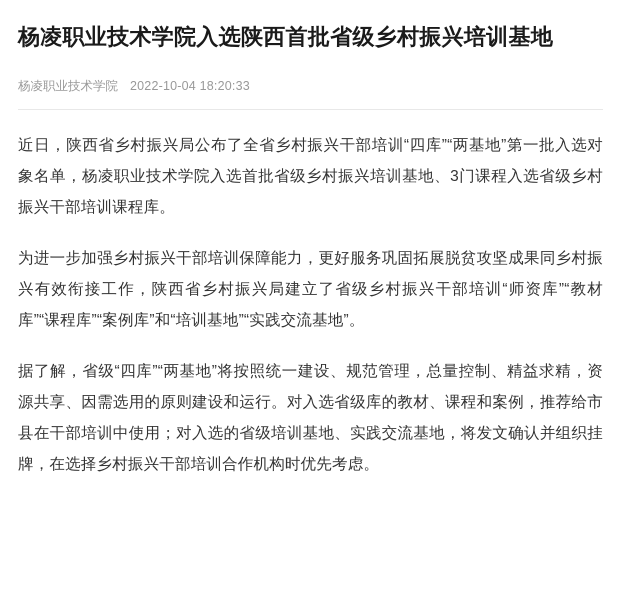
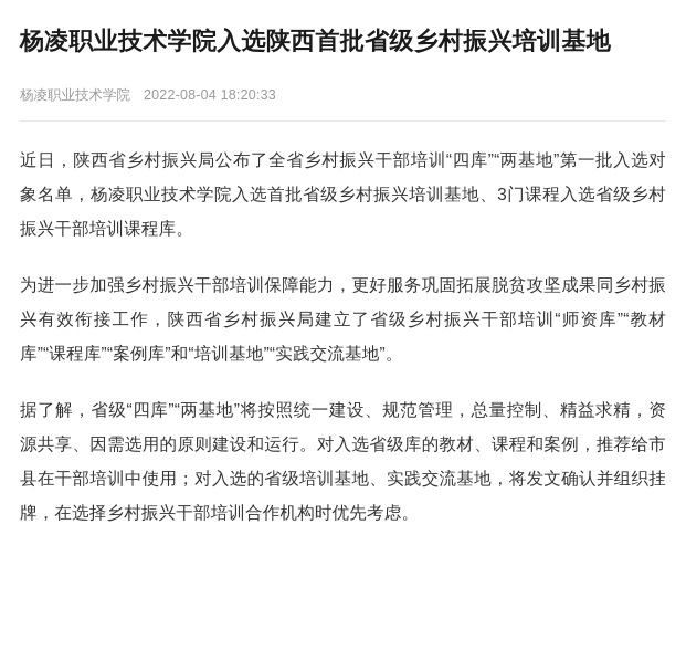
  杨凌职业技术学院入选陕西首批省级乡村振兴培训基地
  杨凌职业技术学院
- 2022-10-04 18:20:33
+ 2022-08-04 18:20:33
  近日，陕西省乡村振兴局公布了全省乡村振兴干部培训“四库”“两基地”第一批入选对象名单，杨凌职业技术学院入选首批省级乡村振兴培训基地、3门课程入选省级乡村振兴干部培训课程库。
  为进一步加强乡村振兴干部培训保障能力，更好服务巩固拓展脱贫攻坚成果同乡村振兴有效衔接工作，陕西省乡村振兴局建立了省级乡村振兴干部培训“师资库”“教材库”“课程库”“案例库”和“培训基地”“实践交流基地”。
  据了解，省级“四库”“两基地”将按照统一建设、规范管理，总量控制、精益求精，资源共享、因需选用的原则建设和运行。对入选省级库的教材、课程和案例，推荐给市县在干部培训中使用；对入选的省级培训基地、实践交流基地，将发文确认并组织挂牌，在选择乡村振兴干部培训合作机构时优先考虑。
